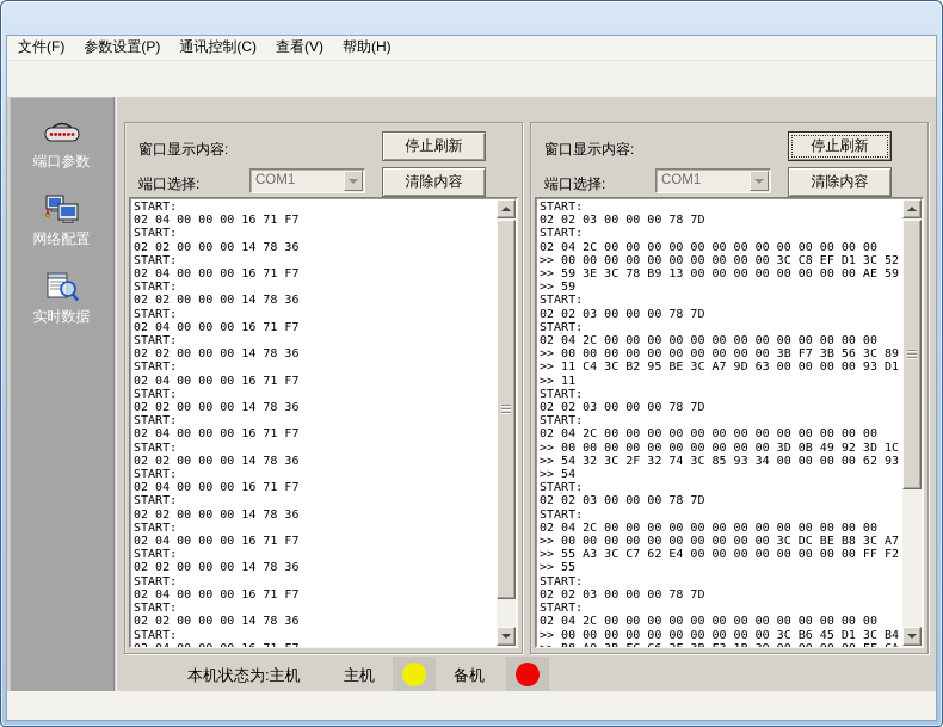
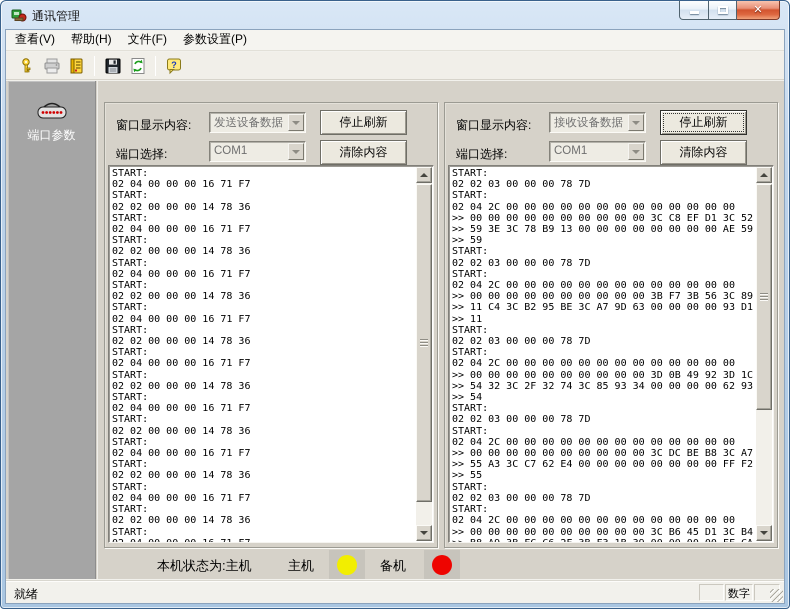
+ 通讯管理
+ ✕
- 文件(F)
+ 查看(V)
- 参数设置(P)
+ 帮助(H)
- 通讯控制(C)
- 查看(V)
+ 文件(F)
- 帮助(H)
+ 参数设置(P)
+ ?
  端口参数
- 网络配置
- 实时数据
  窗口显示内容:
+ 发送设备数据
  停止刷新
  端口选择:
  COM1
  清除内容
  START:
  02 04 00 00 00 16 71 F7
  START:
  02 02 00 00 00 14 78 36
  START:
  02 04 00 00 00 16 71 F7
  START:
  02 02 00 00 00 14 78 36
  START:
  02 04 00 00 00 16 71 F7
  START:
  02 02 00 00 00 14 78 36
  START:
  02 04 00 00 00 16 71 F7
  START:
  02 02 00 00 00 14 78 36
  START:
  02 04 00 00 00 16 71 F7
  START:
  02 02 00 00 00 14 78 36
  START:
  02 04 00 00 00 16 71 F7
  START:
  02 02 00 00 00 14 78 36
  START:
  02 04 00 00 00 16 71 F7
  START:
  02 02 00 00 00 14 78 36
  START:
  02 04 00 00 00 16 71 F7
  START:
  02 02 00 00 00 14 78 36
  START:
  窗口显示内容:
+ 接收设备数据
  停止刷新
  端口选择:
  COM1
  清除内容
  START:
  02 02 03 00 00 00 78 7D
  START:
  02 04 2C 00 00 00 00 00 00 00 00 00 00 00 00 00
  >> 00 00 00 00 00 00 00 00 00 00 3C C8 EF D1 3C 52
  >> 59 3E 3C 78 B9 13 00 00 00 00 00 00 00 00 AE 59
  >> 59
  START:
  02 02 03 00 00 00 78 7D
  START:
  02 04 2C 00 00 00 00 00 00 00 00 00 00 00 00 00
  >> 00 00 00 00 00 00 00 00 00 00 3B F7 3B 56 3C 89
  >> 11 C4 3C B2 95 BE 3C A7 9D 63 00 00 00 00 93 D1
  >> 11
  START:
  02 02 03 00 00 00 78 7D
  START:
  02 04 2C 00 00 00 00 00 00 00 00 00 00 00 00 00
  >> 00 00 00 00 00 00 00 00 00 00 3D 0B 49 92 3D 1C
  >> 54 32 3C 2F 32 74 3C 85 93 34 00 00 00 00 62 93
  >> 54
  START:
  02 02 03 00 00 00 78 7D
  START:
  02 04 2C 00 00 00 00 00 00 00 00 00 00 00 00 00
  >> 00 00 00 00 00 00 00 00 00 00 3C DC BE B8 3C A7
  >> 55 A3 3C C7 62 E4 00 00 00 00 00 00 00 00 FF F2
  >> 55
  START:
  02 02 03 00 00 00 78 7D
  START:
  02 04 2C 00 00 00 00 00 00 00 00 00 00 00 00 00
  >> 00 00 00 00 00 00 00 00 00 00 3C B6 45 D1 3C B4
  本机状态为:主机
  主机
  备机
+ 就绪
+ 数字
